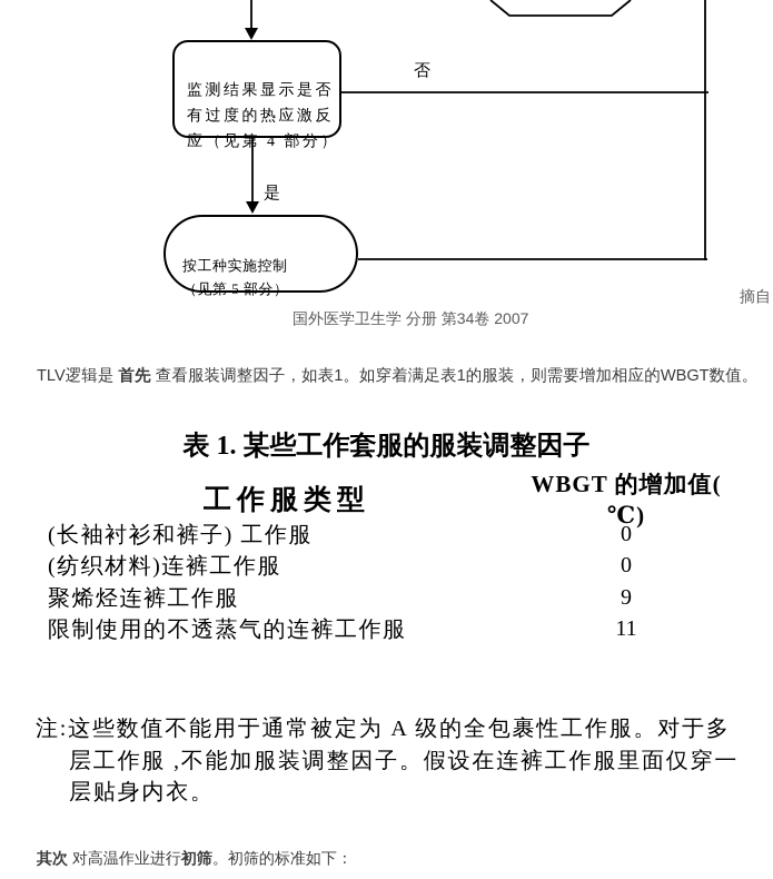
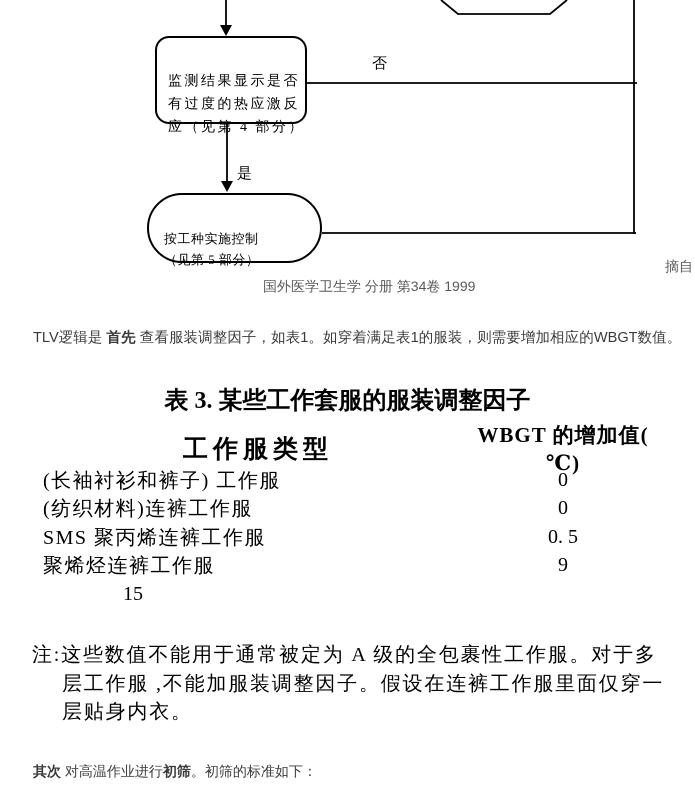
  监测结果显示是否
  有过度的热应激反
  应（见第 4 部分）
  否
  是
  按工种实施控制
  （见第 5 部分）
- 国外医学卫生学 分册 第34卷 2007
+ 国外医学卫生学 分册 第34卷 1999
  摘自
  TLV逻辑是 首先 查看服装调整因子，如表1。如穿着满足表1的服装，则需要增加相应的WBGT数值。
- 表 1. 某些工作套服的服装调整因子
+ 表 3. 某些工作套服的服装调整因子
  工作服类型
  WBGT 的增加值( ℃)
  (长袖衬衫和裤子) 工作服
  0
  (纺织材料)连裤工作服
  0
+ SMS 聚丙烯连裤工作服
+ 0. 5
  聚烯烃连裤工作服
  9
- 限制使用的不透蒸气的连裤工作服
- 11
+ 15
  注:这些数值不能用于通常被定为 A 级的全包裹性工作服。对于多
  层工作服 ,不能加服装调整因子。假设在连裤工作服里面仅穿一
  层贴身内衣。
  其次 对高温作业进行初筛。初筛的标准如下：
